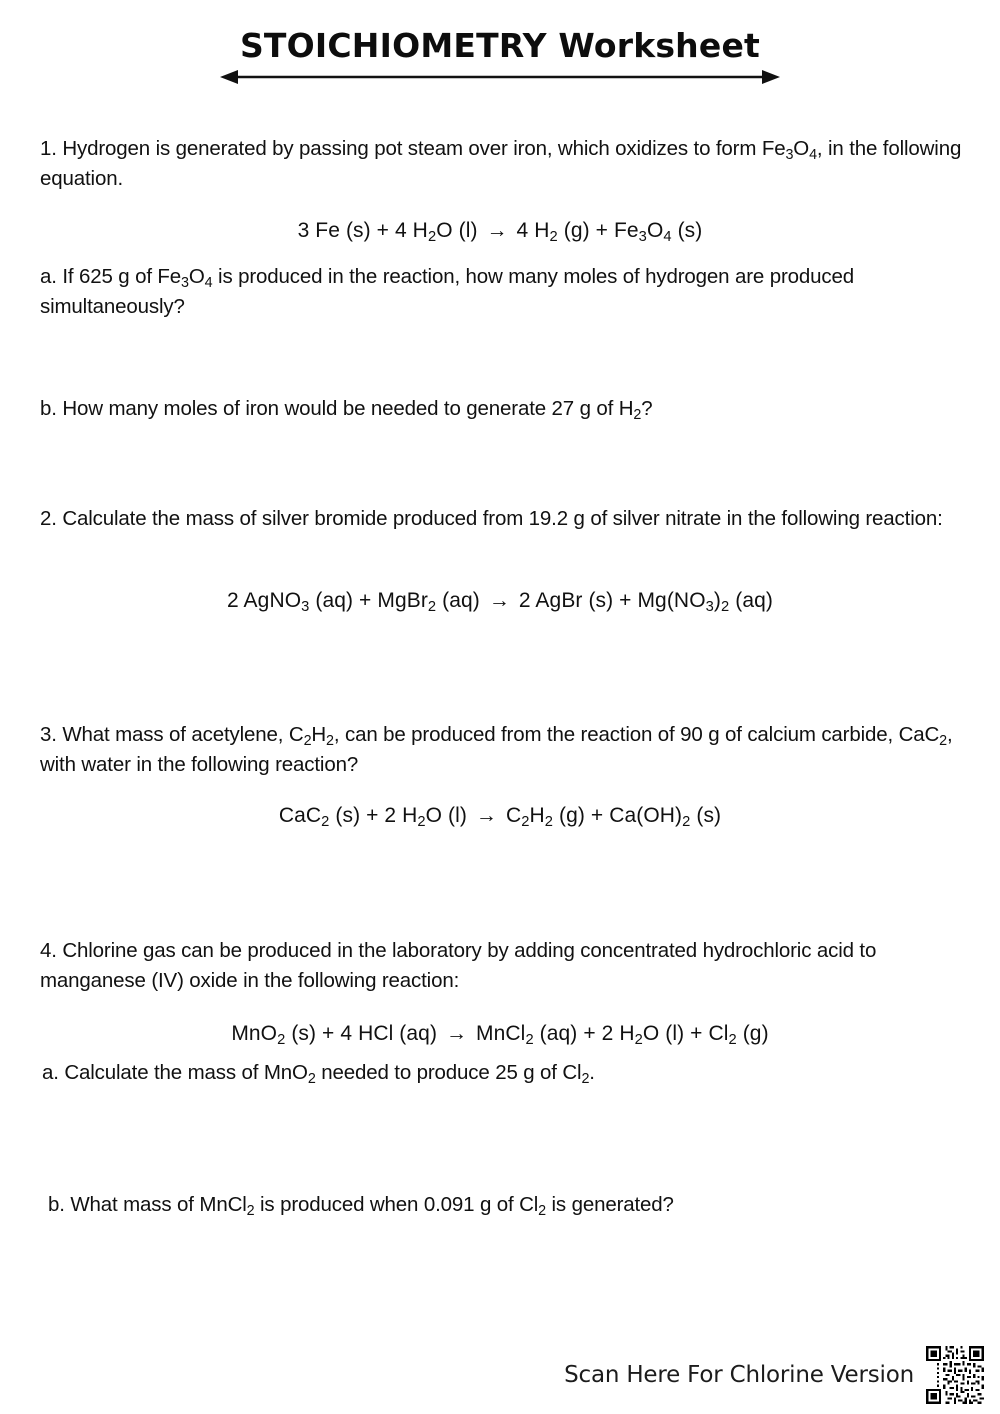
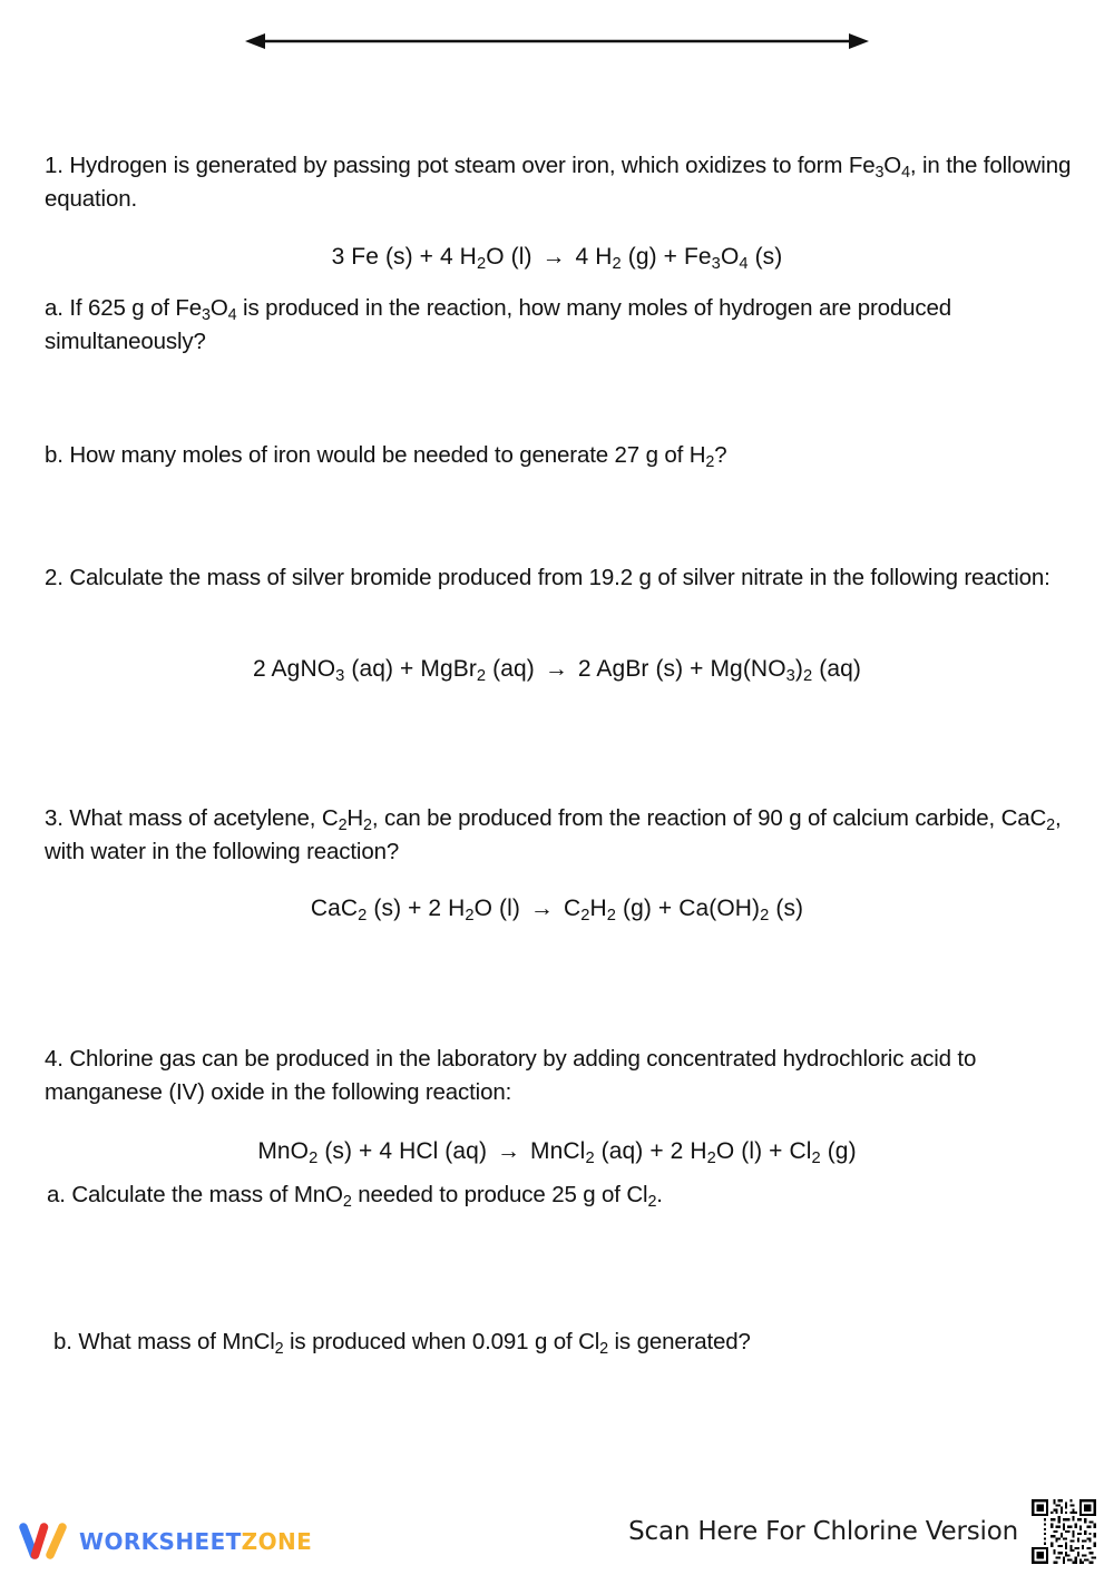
- STOICHIOMETRY Worksheet
  1. Hydrogen is generated by passing pot steam over iron, which oxidizes to form Fe3O4, in the following equation.
  3 Fe (s) + 4 H2O (l) → 4 H2 (g) + Fe3O4 (s)
  a. If 625 g of Fe3O4 is produced in the reaction, how many moles of hydrogen are produced simultaneously?
  b. How many moles of iron would be needed to generate 27 g of H2?
  2. Calculate the mass of silver bromide produced from 19.2 g of silver nitrate in the following reaction:
  2 AgNO3 (aq) + MgBr2 (aq) → 2 AgBr (s) + Mg(NO3)2 (aq)
  3. What mass of acetylene, C2H2, can be produced from the reaction of 90 g of calcium carbide, CaC2, with water in the following reaction?
  CaC2 (s) + 2 H2O (l) → C2H2 (g) + Ca(OH)2 (s)
  4. Chlorine gas can be produced in the laboratory by adding concentrated hydrochloric acid to manganese (IV) oxide in the following reaction:
  MnO2 (s) + 4 HCl (aq) → MnCl2 (aq) + 2 H2O (l) + Cl2 (g)
  a. Calculate the mass of MnO2 needed to produce 25 g of Cl2.
  b. What mass of MnCl2 is produced when 0.091 g of Cl2 is generated?
+ WORKSHEETZONE
  Scan Here For Chlorine Version
